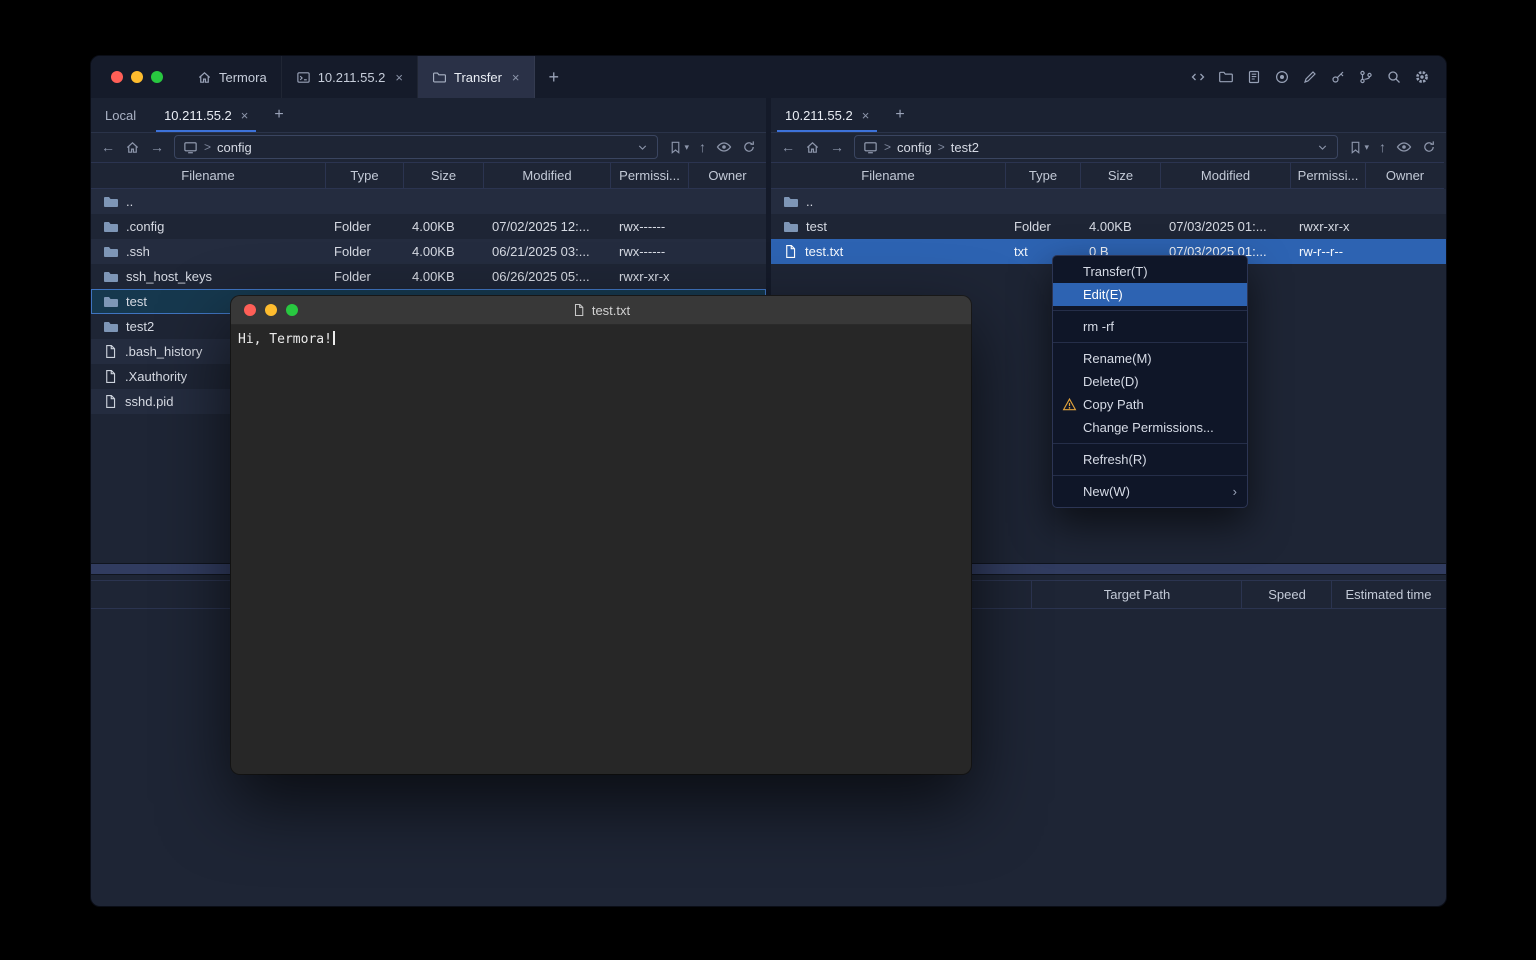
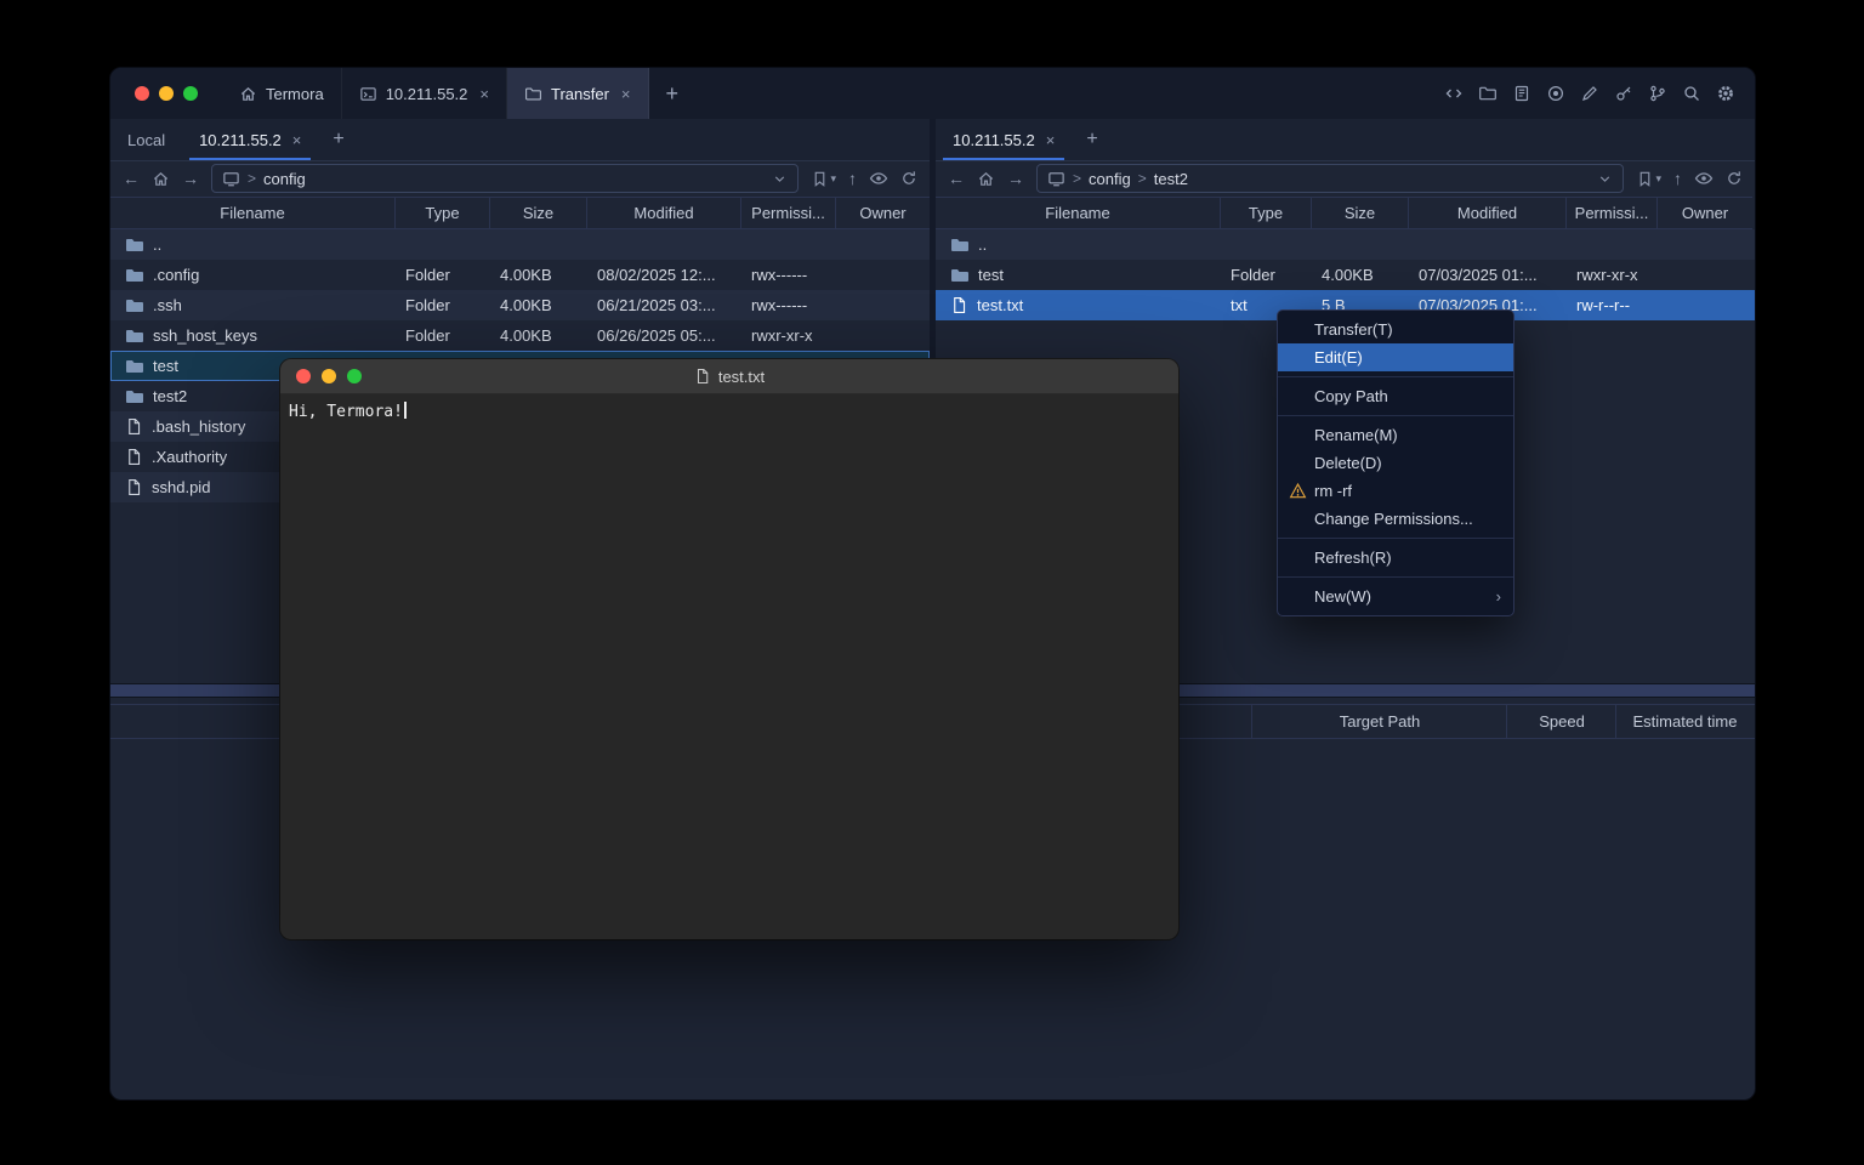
  Termora
  10.211.55.2
  ×
  Transfer
  ×
  +
  Local
  10.211.55.2
  ×
  +
  ←
  →
  >
  config
  ▾
  ↑
  Filename
  Type
  Size
  Modified
  Permissi...
  Owner
  ..
  .config
  Folder
  4.00KB
- 07/02/2025 12:...
+ 08/02/2025 12:...
  rwx------
  .ssh
  Folder
  4.00KB
  06/21/2025 03:...
  rwx------
  ssh_host_keys
  Folder
  4.00KB
  06/26/2025 05:...
  rwxr-xr-x
  test
  test2
  .bash_history
  .Xauthority
  sshd.pid
  10.211.55.2
  ×
  +
  ←
  →
  >
  config
  >
  test2
  ▾
  ↑
  Filename
  Type
  Size
  Modified
  Permissi...
  Owner
  ..
  test
  Folder
  4.00KB
  07/03/2025 01:...
  rwxr-xr-x
  test.txt
  txt
- 0 B
+ 5 B
  07/03/2025 01:...
  rw-r--r--
  Target Path
  Speed
  Estimated time
  test.txt
  Hi, Termora!
  Transfer(T)
  Edit(E)
- rm -rf
+ Copy Path
  Rename(M)
  Delete(D)
- Copy Path
+ rm -rf
  Change Permissions...
  Refresh(R)
  New(W)
  ›
